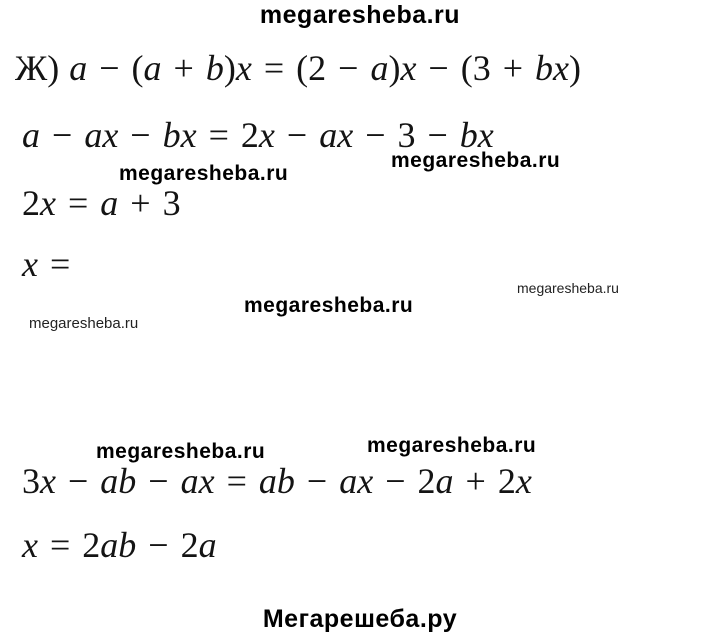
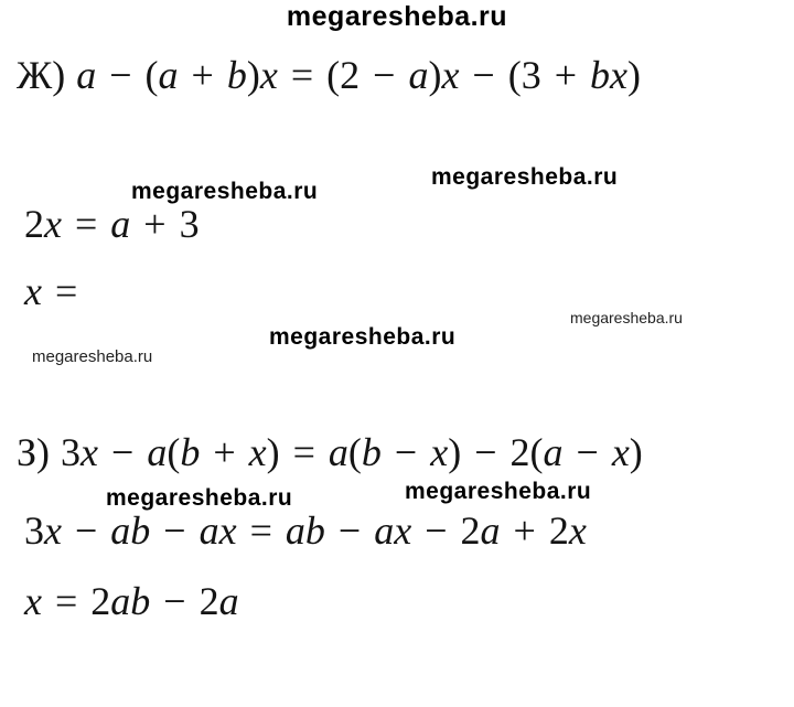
  megaresheba.ru
  Ж) a − (a + b)x = (2 − a)x − (3 + bx)
- a − ax − bx = 2x − ax − 3 − bx
  megaresheba.ru
  megaresheba.ru
  2x = a + 3
  x =
  megaresheba.ru
  megaresheba.ru
  megaresheba.ru
+ З) 3x − a(b + x) = a(b − x) − 2(a − x)
  megaresheba.ru
  megaresheba.ru
  3x − ab − ax = ab − ax − 2a + 2x
  x = 2ab − 2a
- Мегарешеба.ру
